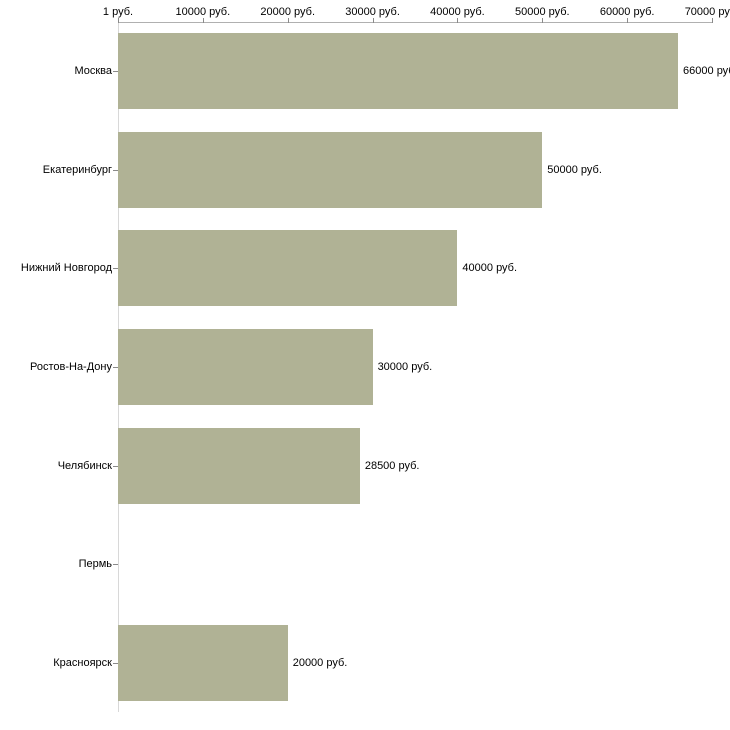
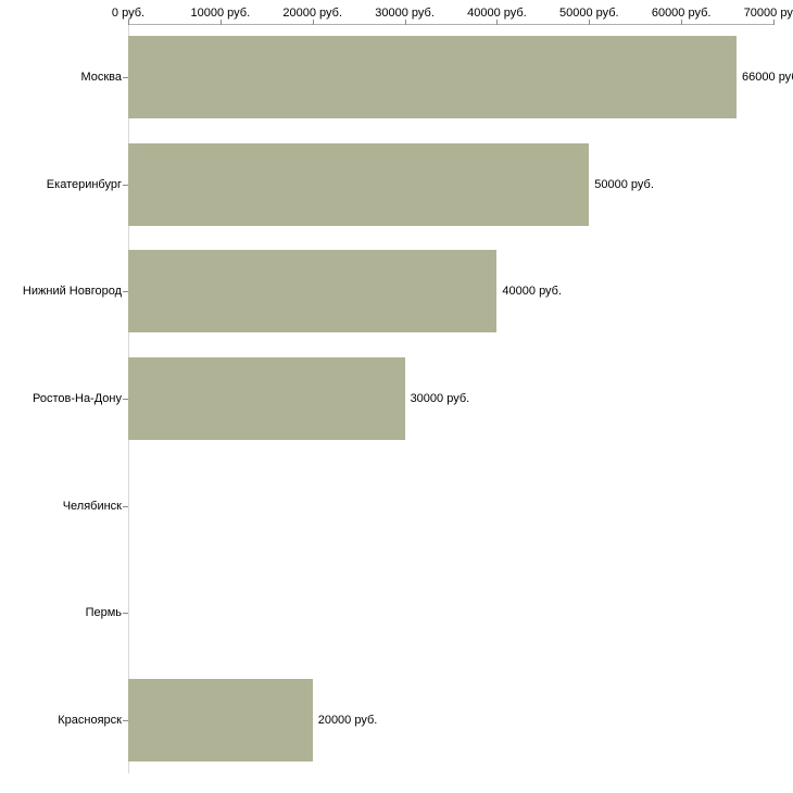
  Москва
  Екатеринбург
  Нижний Новгород
  Ростов-На-Дону
  Челябинск
  Пермь
  Красноярск
  66000 ру
  50000 руб.
  40000 руб.
  30000 руб.
- 28500 руб.
  20000 руб.
- 1 руб.
+ 0 руб.
  10000 руб.
  20000 руб.
  30000 руб.
  40000 руб.
  50000 руб.
  60000 руб.
  70000 ру
